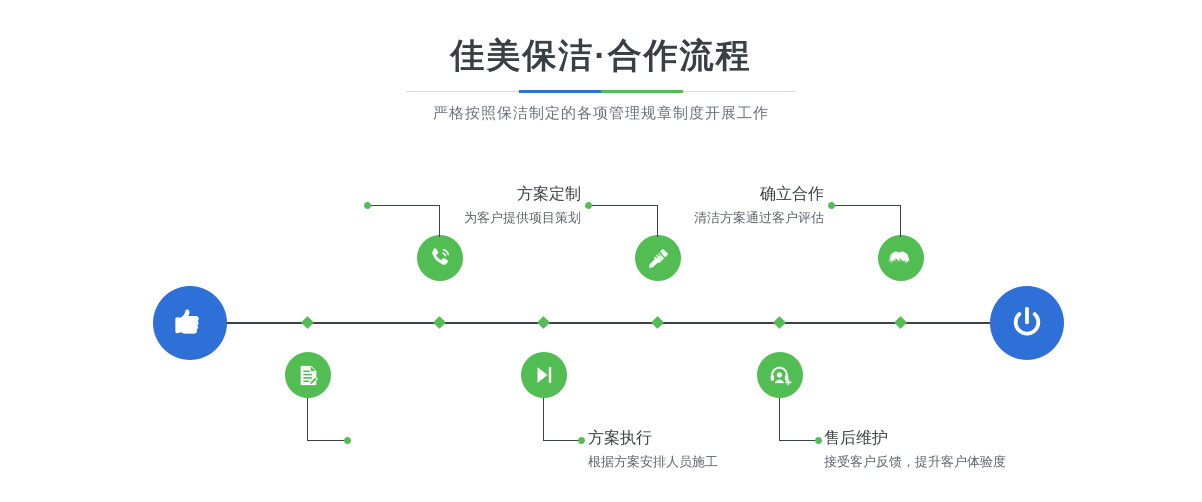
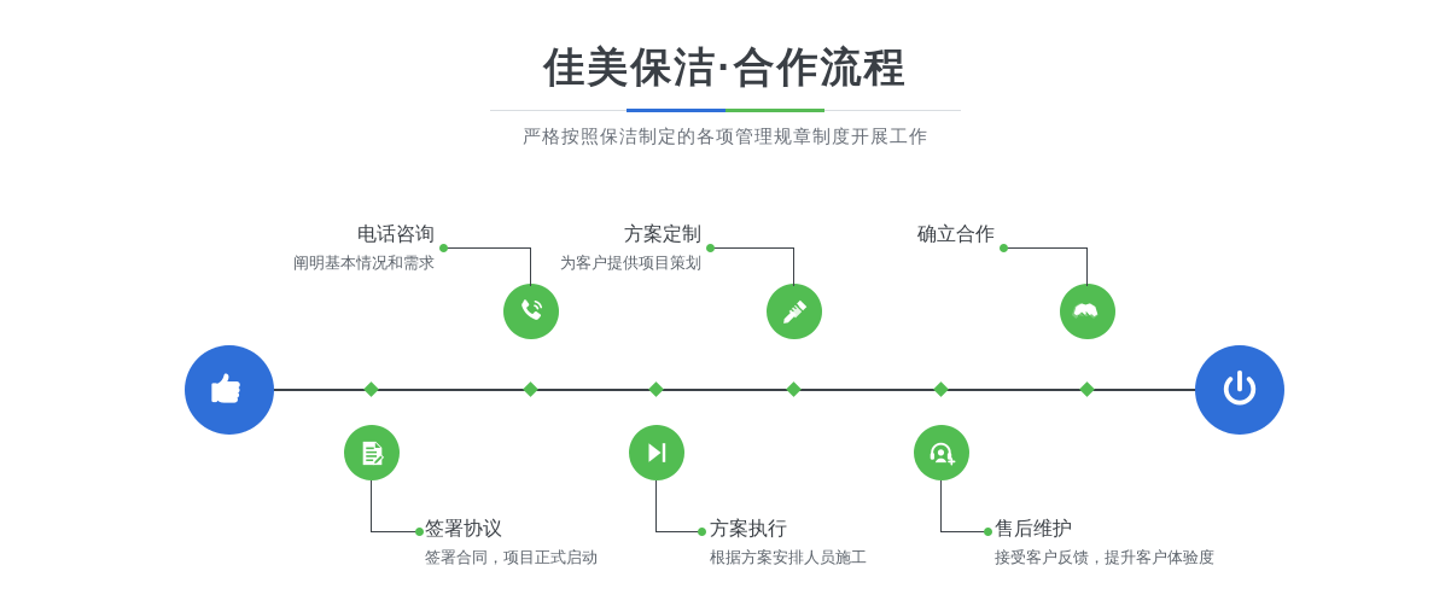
  佳美保洁·合作流程
  严格按照保洁制定的各项管理规章制度开展工作
+ 电话咨询
+ 阐明基本情况和需求
+ 签署协议
+ 签署合同，项目正式启动
  方案定制
  为客户提供项目策划
  方案执行
  根据方案安排人员施工
  确立合作
- 清洁方案通过客户评估
  售后维护
  接受客户反馈，提升客户体验度
